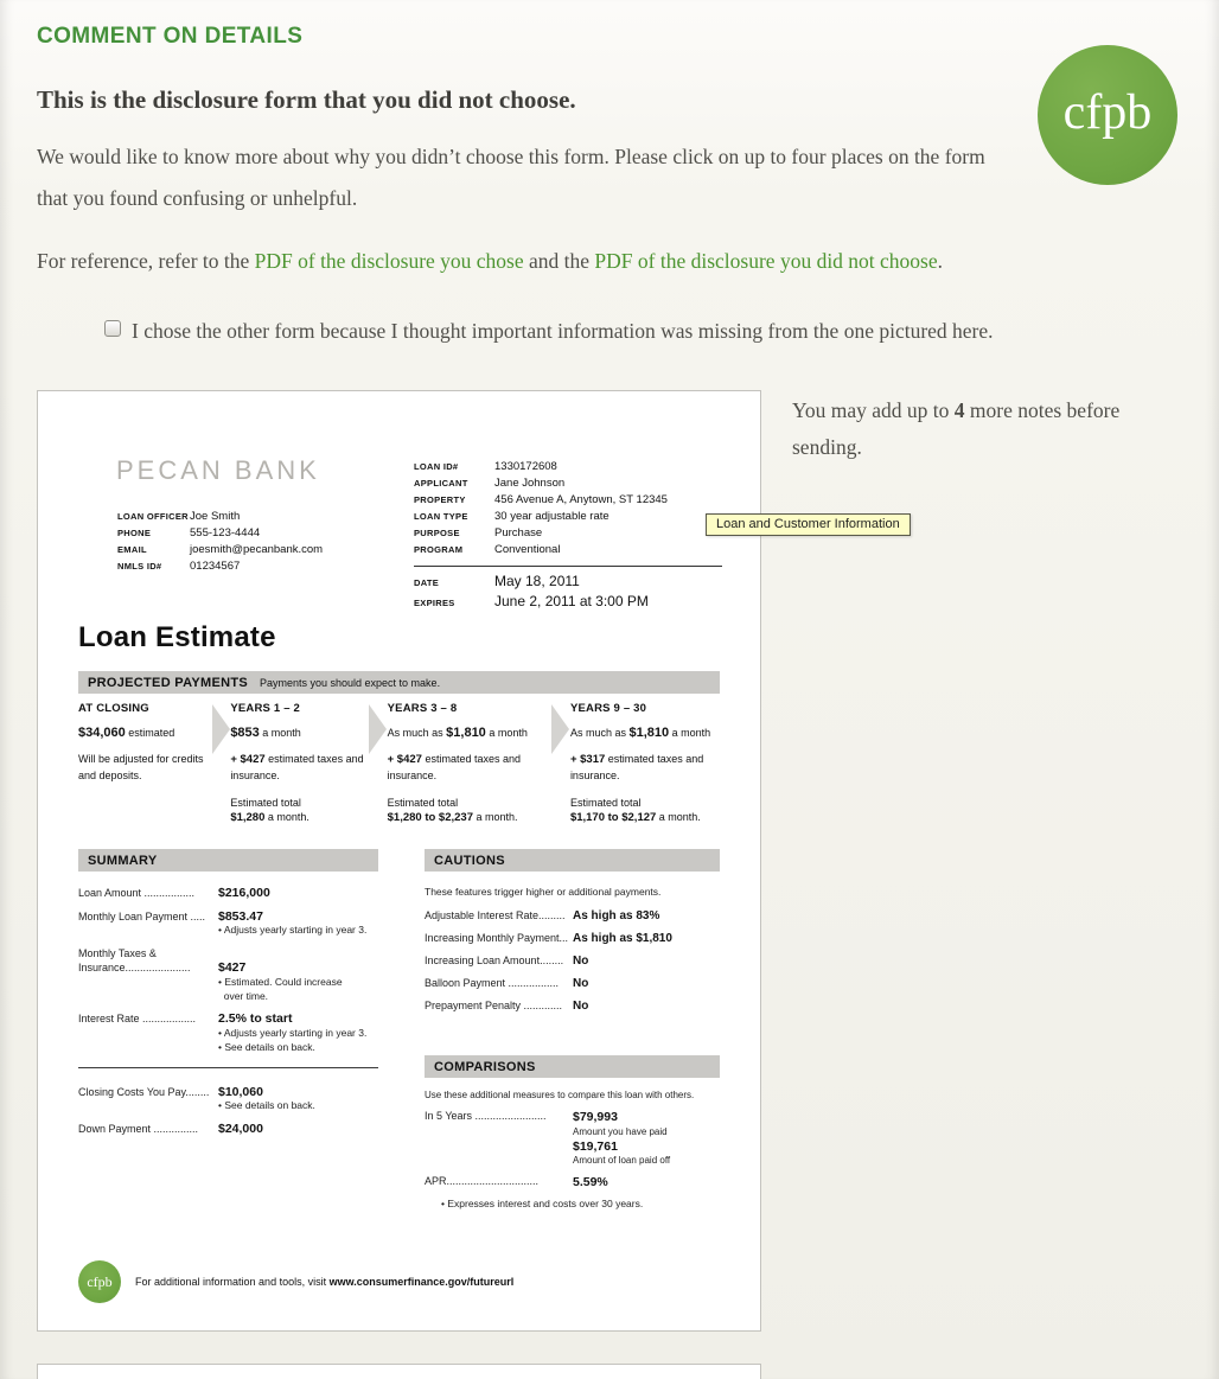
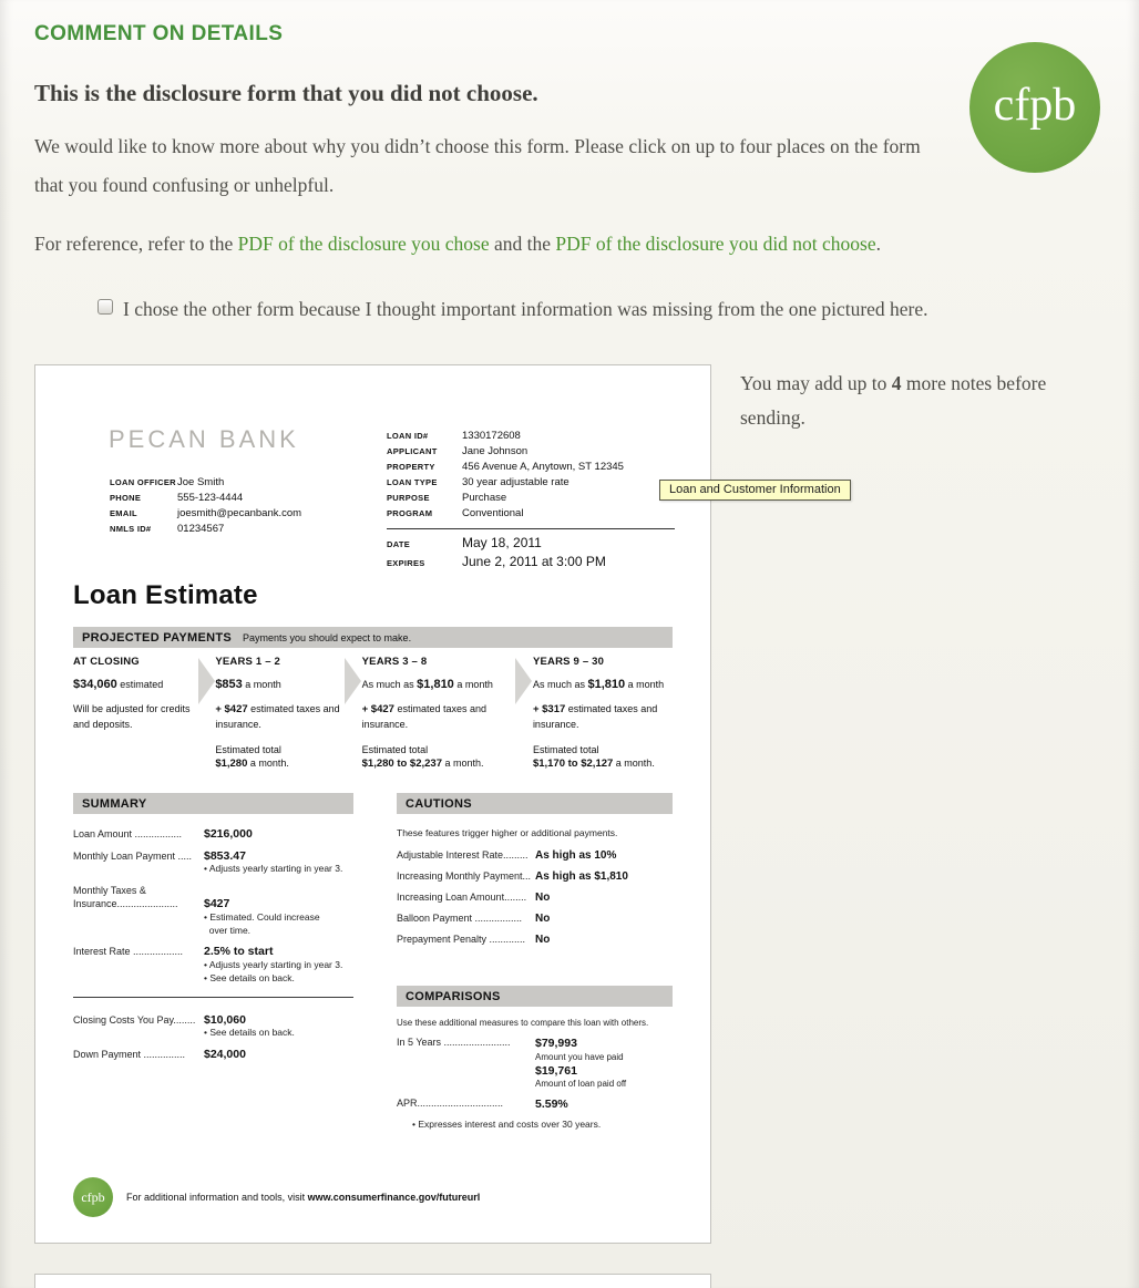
  COMMENT ON DETAILS
  cfpb
  This is the disclosure form that you did not choose.
  We would like to know more about why you didn’t choose this form. Please click on up to four places on the form that you found confusing or unhelpful.
  For reference, refer to the PDF of the disclosure you chose and the PDF of the disclosure you did not choose.
  I chose the other form because I thought important information was missing from the one pictured here.
  PECAN BANK
  LOAN OFFICER
  Joe Smith
  PHONE
  555-123-4444
  EMAIL
  joesmith@pecanbank.com
  NMLS ID#
  01234567
  LOAN ID#
  1330172608
  APPLICANT
  Jane Johnson
  PROPERTY
  456 Avenue A, Anytown, ST 12345
  LOAN TYPE
  30 year adjustable rate
  PURPOSE
  Purchase
  PROGRAM
  Conventional
  DATE
  May 18, 2011
  EXPIRES
  June 2, 2011 at 3:00 PM
  Loan Estimate
  PROJECTED PAYMENTS
  Payments you should expect to make.
  AT CLOSING
  $34,060 estimated
  Will be adjusted for credits and deposits.
  YEARS 1 – 2
  $853 a month
  + $427 estimated taxes and insurance.
  Estimated total
  $1,280 a month.
  YEARS 3 – 8
  As much as $1,810 a month
  + $427 estimated taxes and insurance.
  Estimated total
  $1,280 to $2,237 a month.
  YEARS 9 – 30
  As much as $1,810 a month
  + $317 estimated taxes and insurance.
  Estimated total
  $1,170 to $2,127 a month.
  SUMMARY
  Loan Amount .................
  $216,000
  Monthly Loan Payment .....
  $853.47
  • Adjusts yearly starting in year 3.
  Monthly Taxes &
  Insurance......................
  $427
  • Estimated. Could increase
  over time.
  Interest Rate ..................
  2.5% to start
  • Adjusts yearly starting in year 3.
  • See details on back.
  Closing Costs You Pay........
  $10,060
  • See details on back.
  Down Payment ...............
  $24,000
  CAUTIONS
  These features trigger higher or additional payments.
  Adjustable Interest Rate.........
- As high as 83%
+ As high as 10%
  Increasing Monthly Payment...
  As high as $1,810
  Increasing Loan Amount........
  No
  Balloon Payment .................
  No
  Prepayment Penalty .............
  No
  COMPARISONS
  Use these additional measures to compare this loan with others.
  In 5 Years ........................
  $79,993
  Amount you have paid
  $19,761
  Amount of loan paid off
  APR...............................
  5.59%
  • Expresses interest and costs over 30 years.
  cfpb
  For additional information and tools, visit www.consumerfinance.gov/futureurl
  Loan and Customer Information
  You may add up to 4 more notes before sending.
